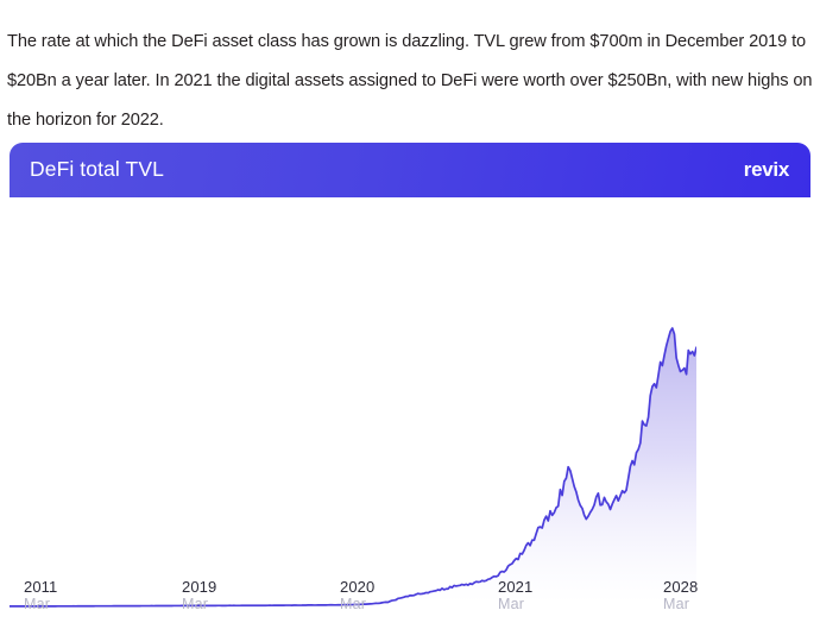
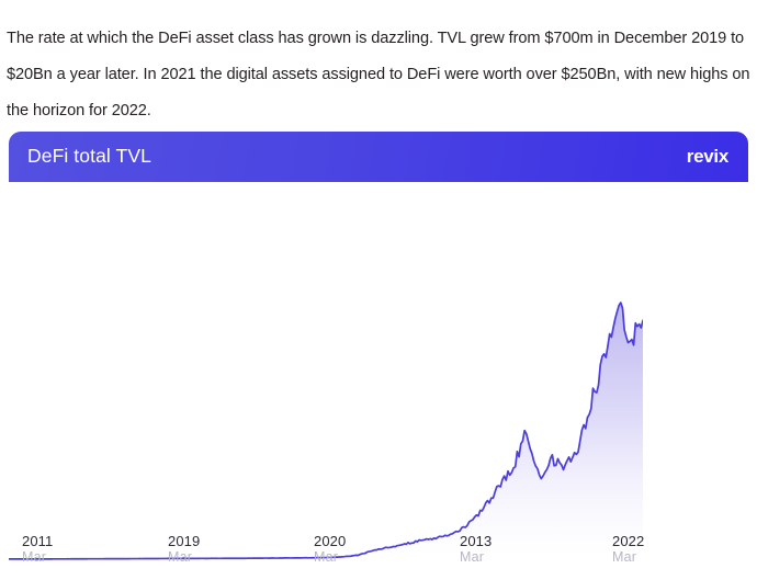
  The rate at which the DeFi asset class has grown is dazzling. TVL grew from $700m in December 2019 to $20Bn a year later. In 2021 the digital assets assigned to DeFi were worth over $250Bn, with new highs on the horizon for 2022.
  DeFi total TVL
  revix
  2011
  Mar
  2019
  Mar
  2020
  Mar
- 2021
+ 2013
  Mar
- 2028
+ 2022
  Mar
